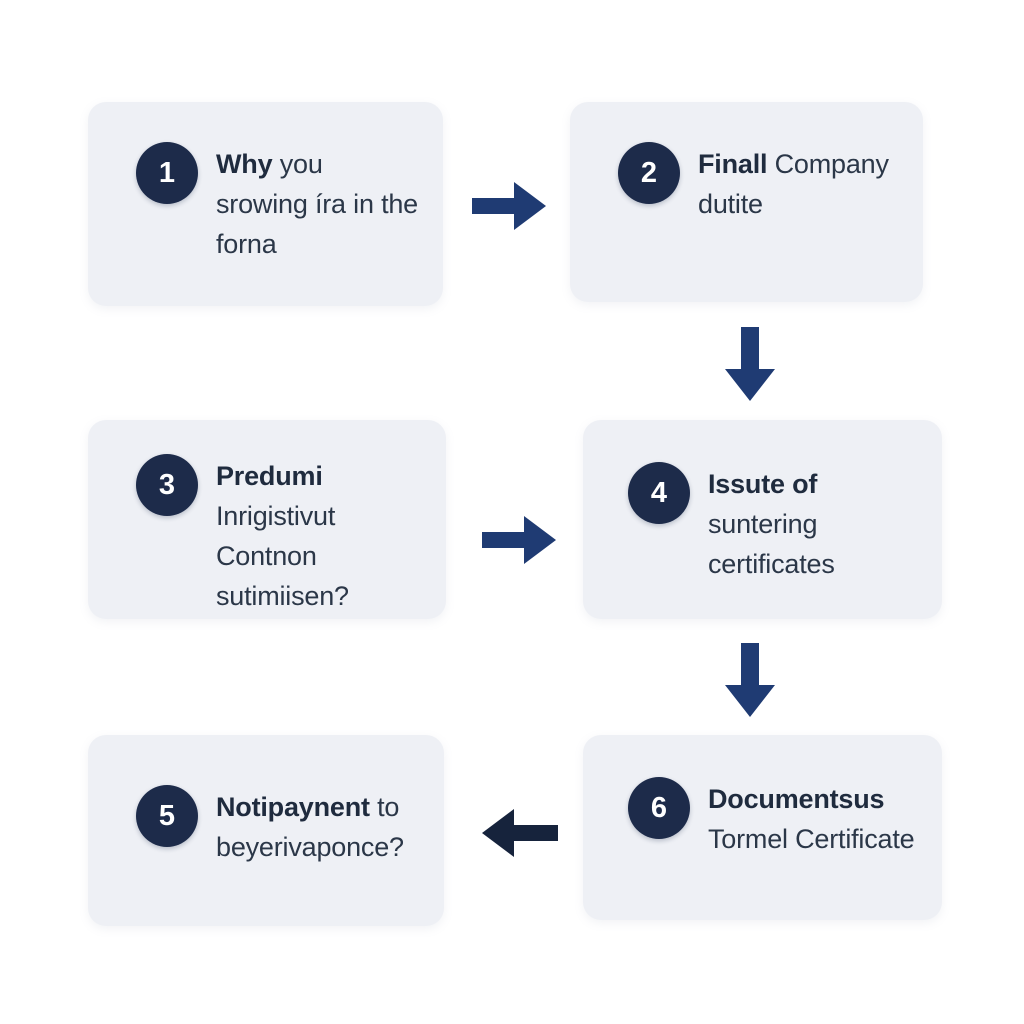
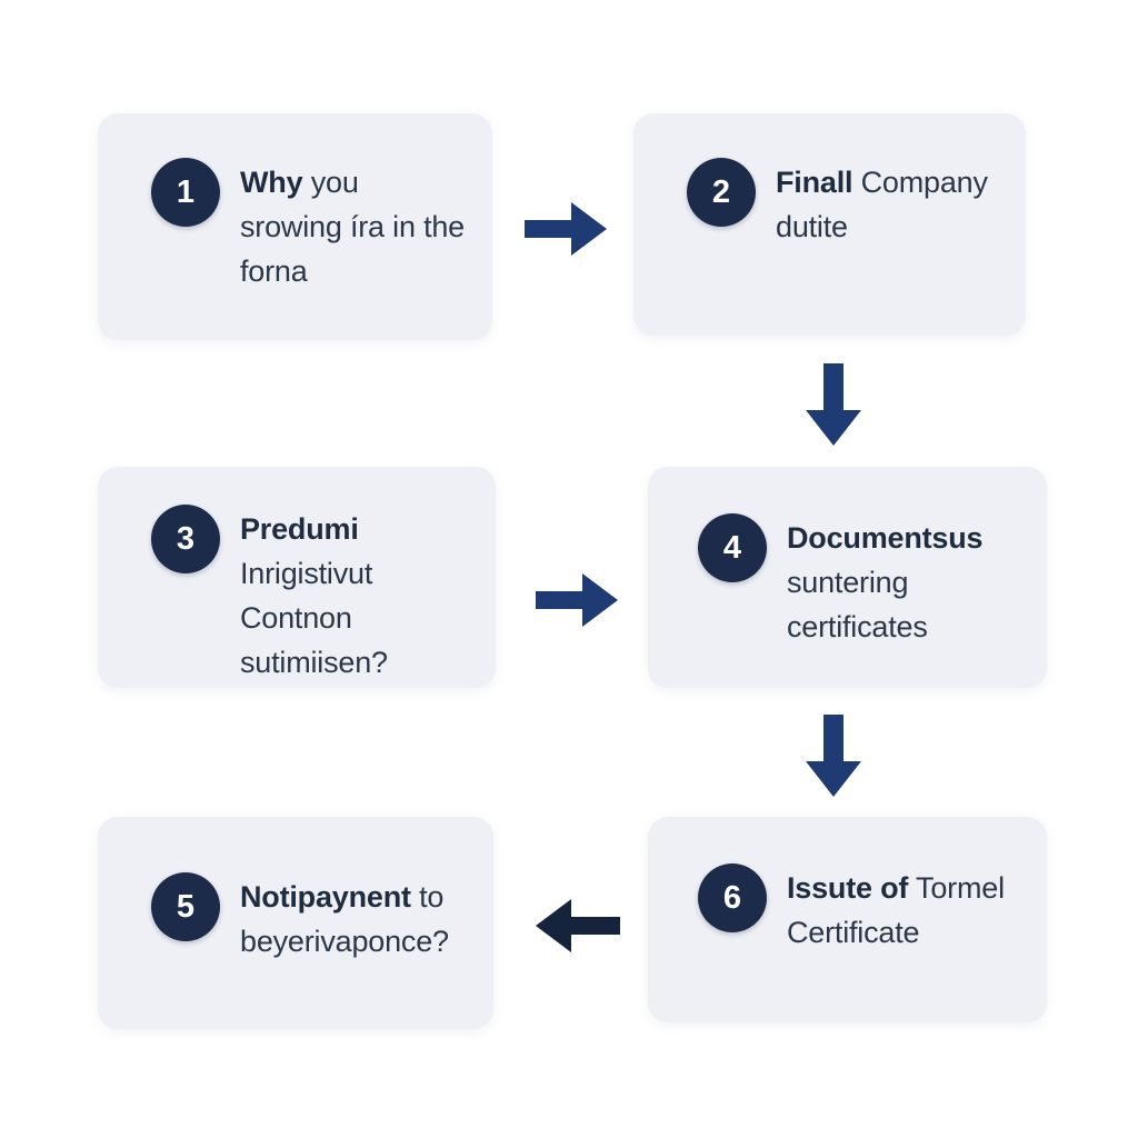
  1
  Why you srowing íra in the forna
  2
  Finall Company dutite
  3
  Predumi Inrigistivut Contnon sutimiisen?
  4
- Issute of suntering certificates
+ Documentsus suntering certificates
  5
  Notipaynent to beyerivaponce?
  6
- Documentsus Tormel Certificate
+ Issute of Tormel Certificate
